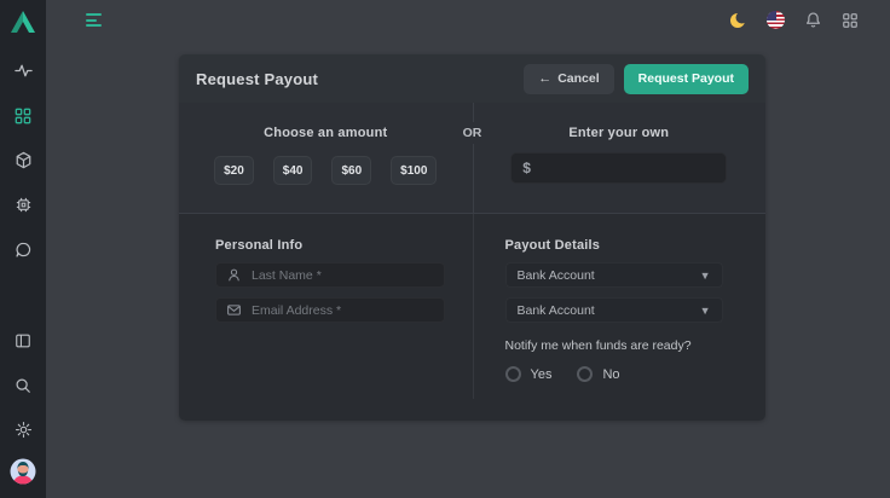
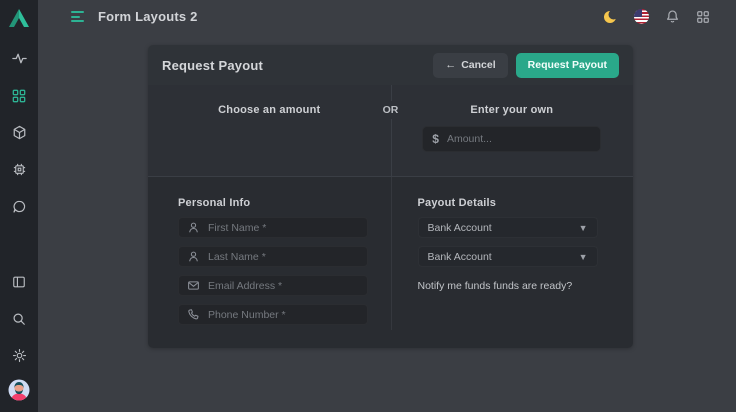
+ Form Layouts 2
  Request Payout
  ←
  Cancel
  Request Payout
  Choose an amount
- $20
- $40
- $60
- $100
  OR
  Enter your own
  $
+ Amount...
  Personal Info
+ First Name *
  Last Name *
  Email Address *
+ Phone Number *
  Payout Details
  Bank Account
  ▼
  Bank Account
  ▼
- Notify me when funds are ready?
+ Notify me funds funds are ready?
- Yes
- No
